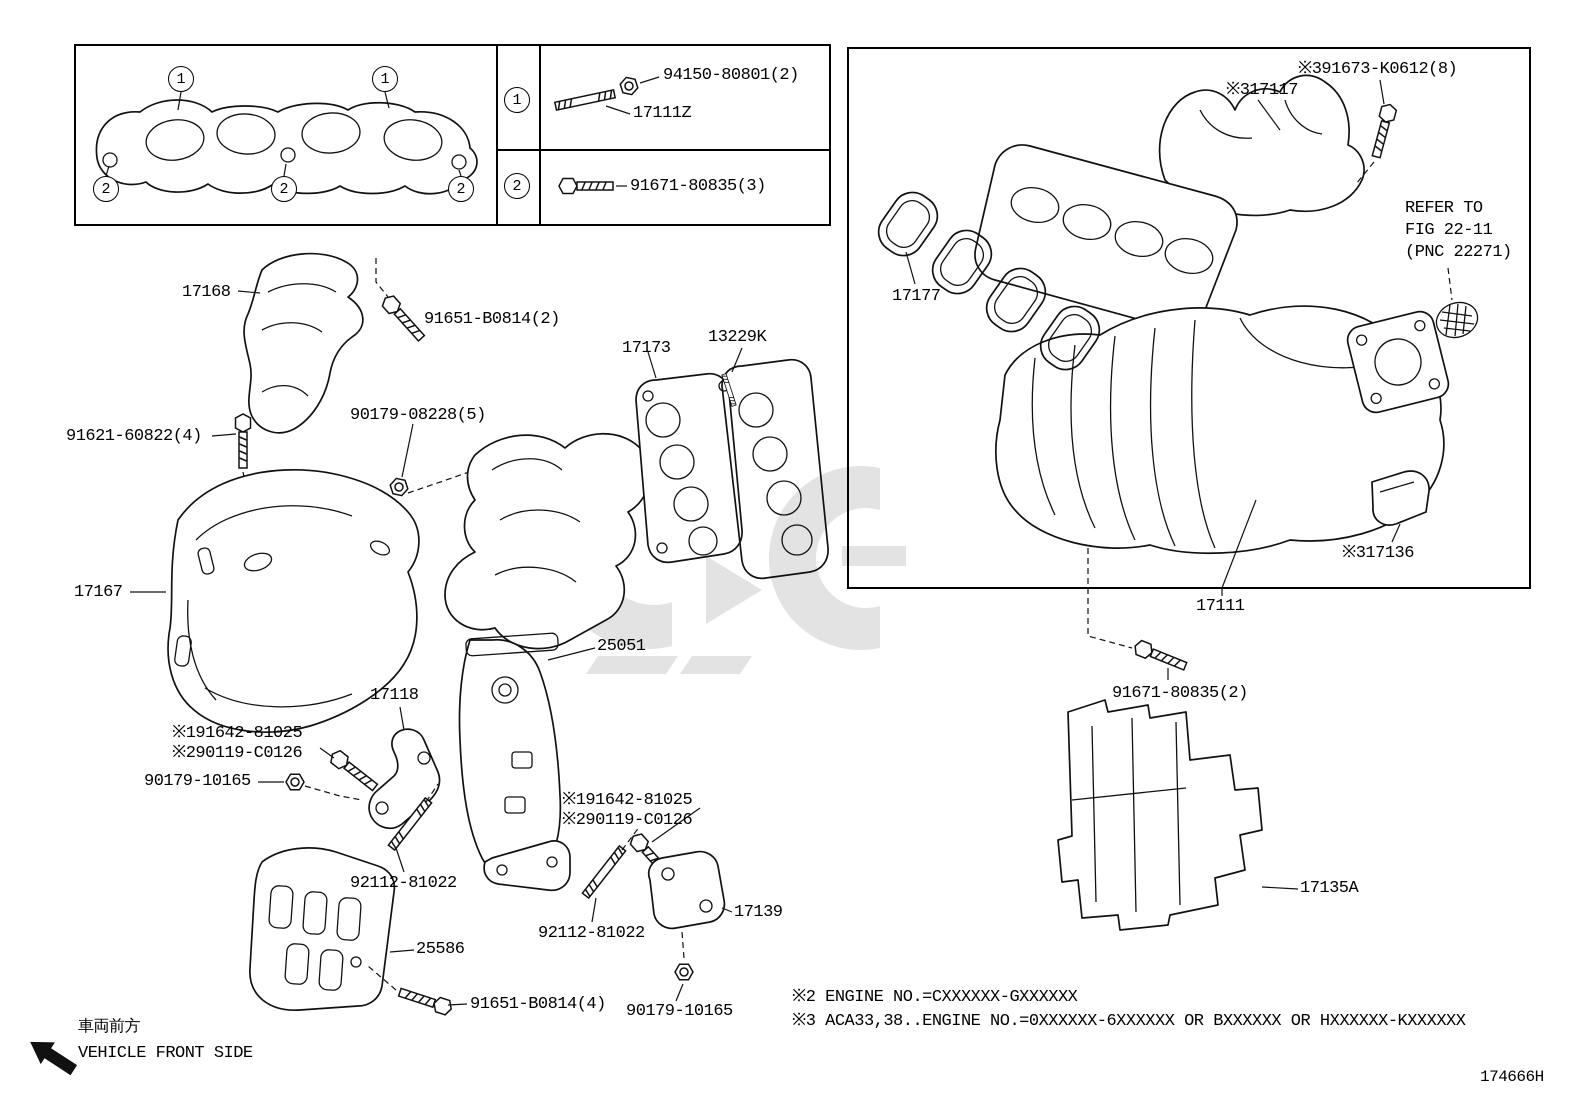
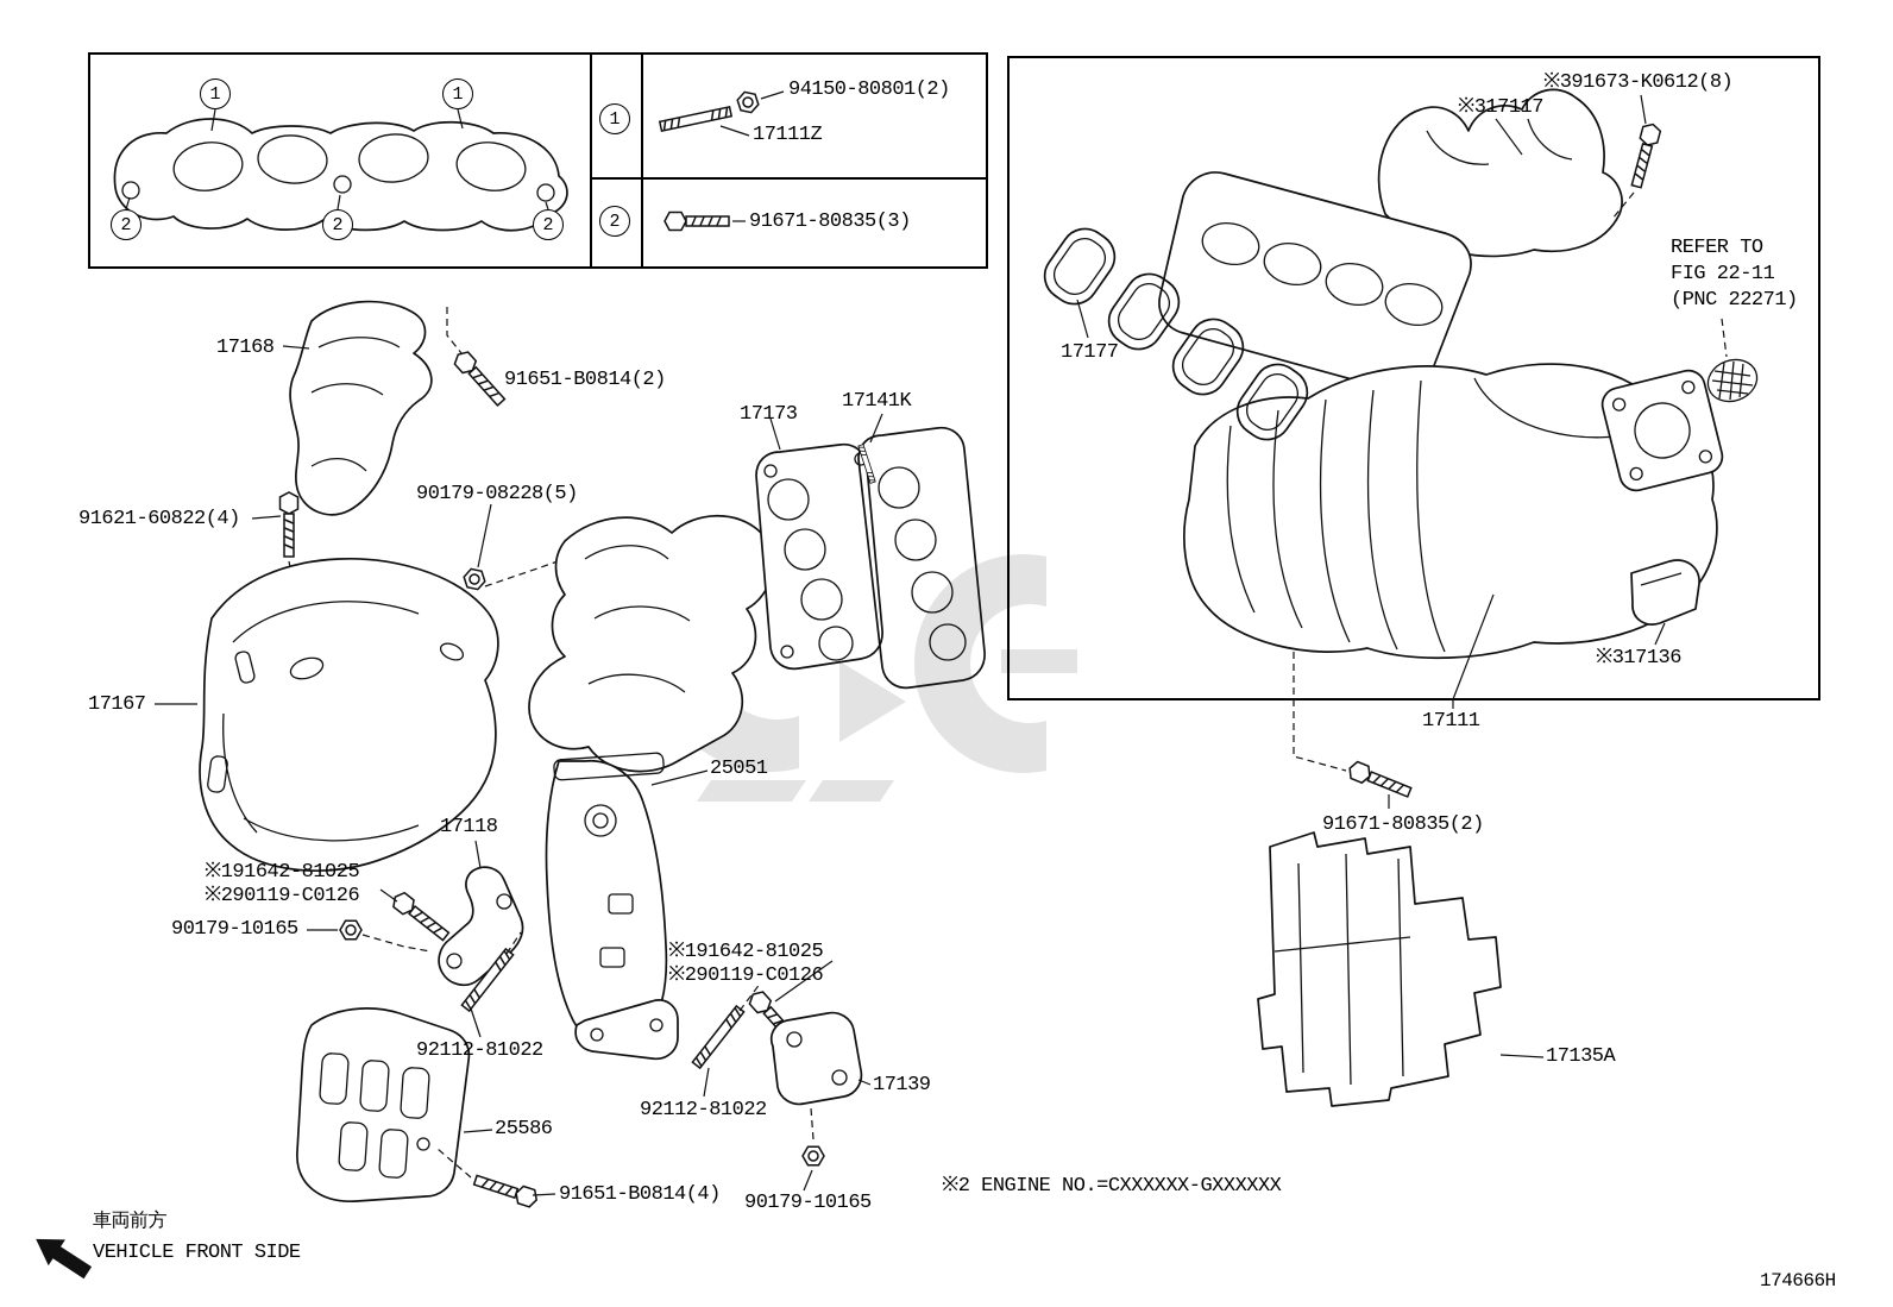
  1
  1
  2
  2
  2
  1
  2
  94150-80801(2)
  17111Z
  91671-80835(3)
  17168
  91651-B0814(2)
  91621-60822(4)
  90179-08228(5)
  17173
- 13229K
+ 17141K
  17167
  25051
  17118
  ※191642-81025
  ※290119-C0126
  90179-10165
  92112-81022
  25586
  91651-B0814(4)
  92112-81022
  ※191642-81025
  ※290119-C0126
  17139
  90179-10165
  ※391673-K0612(8)
  ※317117
  REFER TO
  FIG 22-11
  (PNC 22271)
  17177
  ※317136
  17111
  91671-80835(2)
  17135A
  ※2 ENGINE NO.=CXXXXXX-GXXXXXX
- ※3 ACA33,38..ENGINE NO.=0XXXXXX-6XXXXXX OR BXXXXXX OR HXXXXXX-KXXXXXX
  車両前方
  VEHICLE FRONT SIDE
  174666H
